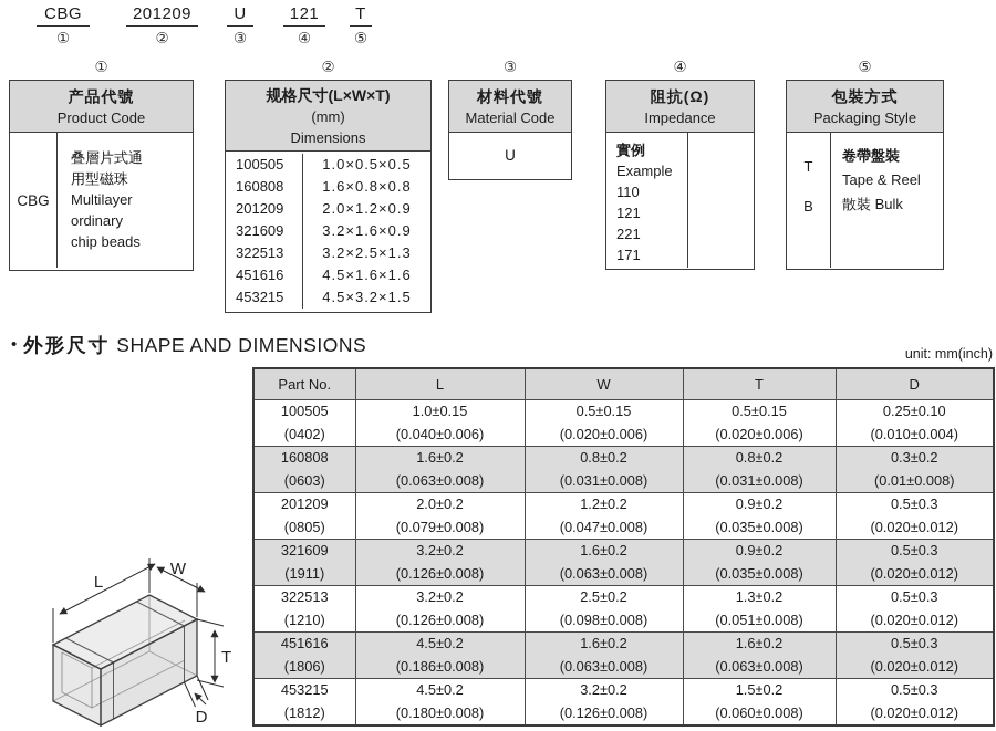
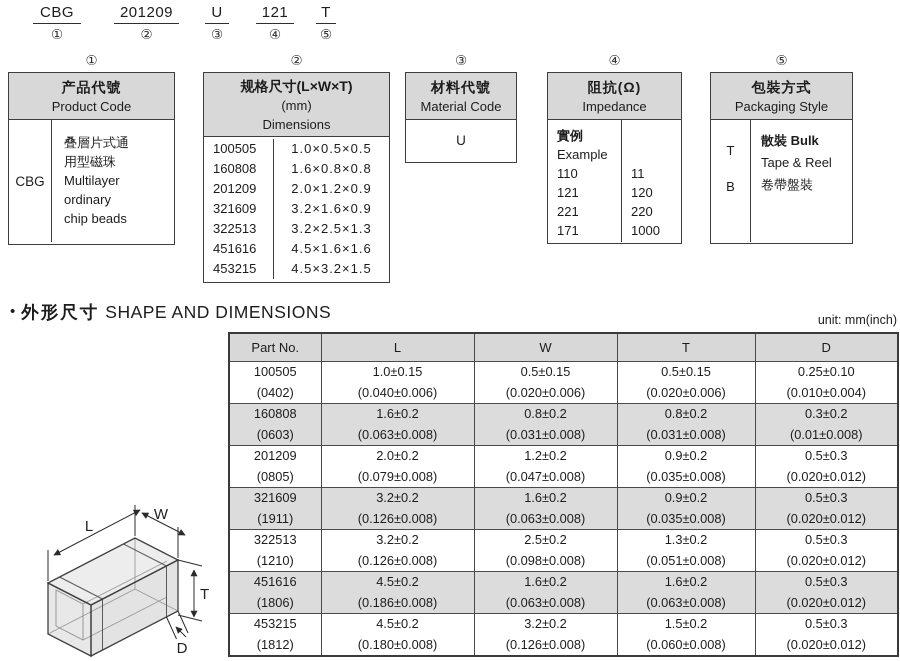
  CBG
  ①
  201209
  ②
  U
  ③
  121
  ④
  T
  ⑤
  ①
  产品代號
  Product Code
  CBG
  叠層片式通
  用型磁珠
  Multilayer
  ordinary
  chip beads
  ②
  规格尺寸(L×W×T)
  (mm)
  Dimensions
  100505
  1.0×0.5×0.5
  160808
  1.6×0.8×0.8
  201209
  2.0×1.2×0.9
  321609
  3.2×1.6×0.9
  322513
  3.2×2.5×1.3
  451616
  4.5×1.6×1.6
  453215
  4.5×3.2×1.5
  ③
  材料代號
  Material Code
  U
  ④
  阻抗(Ω)
  Impedance
  實例
  Example
  110
  121
  221
  171
+ 11
+ 120
+ 220
+ 1000
  ⑤
  包裝方式
  Packaging Style
  T
  B
- 卷帶盤裝
+ 散裝 Bulk
  Tape & Reel
- 散裝 Bulk
+ 卷帶盤裝
  • 外形尺寸 SHAPE AND DIMENSIONS
  unit: mm(inch)
  Part No.	L	W	T	D
  100505(0402)	1.0±0.15(0.040±0.006)	0.5±0.15(0.020±0.006)	0.5±0.15(0.020±0.006)	0.25±0.10(0.010±0.004)
  160808(0603)	1.6±0.2(0.063±0.008)	0.8±0.2(0.031±0.008)	0.8±0.2(0.031±0.008)	0.3±0.2(0.01±0.008)
  201209(0805)	2.0±0.2(0.079±0.008)	1.2±0.2(0.047±0.008)	0.9±0.2(0.035±0.008)	0.5±0.3(0.020±0.012)
  321609(1911)	3.2±0.2(0.126±0.008)	1.6±0.2(0.063±0.008)	0.9±0.2(0.035±0.008)	0.5±0.3(0.020±0.012)
  322513(1210)	3.2±0.2(0.126±0.008)	2.5±0.2(0.098±0.008)	1.3±0.2(0.051±0.008)	0.5±0.3(0.020±0.012)
  451616(1806)	4.5±0.2(0.186±0.008)	1.6±0.2(0.063±0.008)	1.6±0.2(0.063±0.008)	0.5±0.3(0.020±0.012)
  453215(1812)	4.5±0.2(0.180±0.008)	3.2±0.2(0.126±0.008)	1.5±0.2(0.060±0.008)	0.5±0.3(0.020±0.012)
  L
  W
  T
  D
